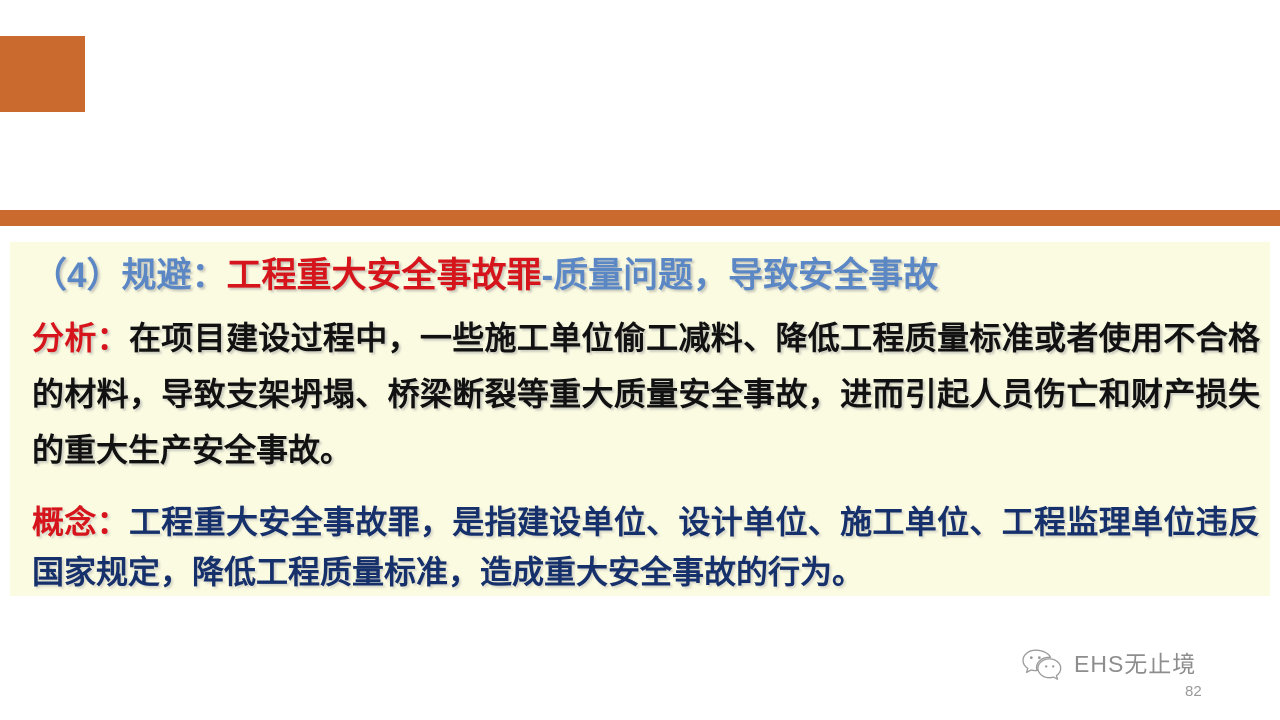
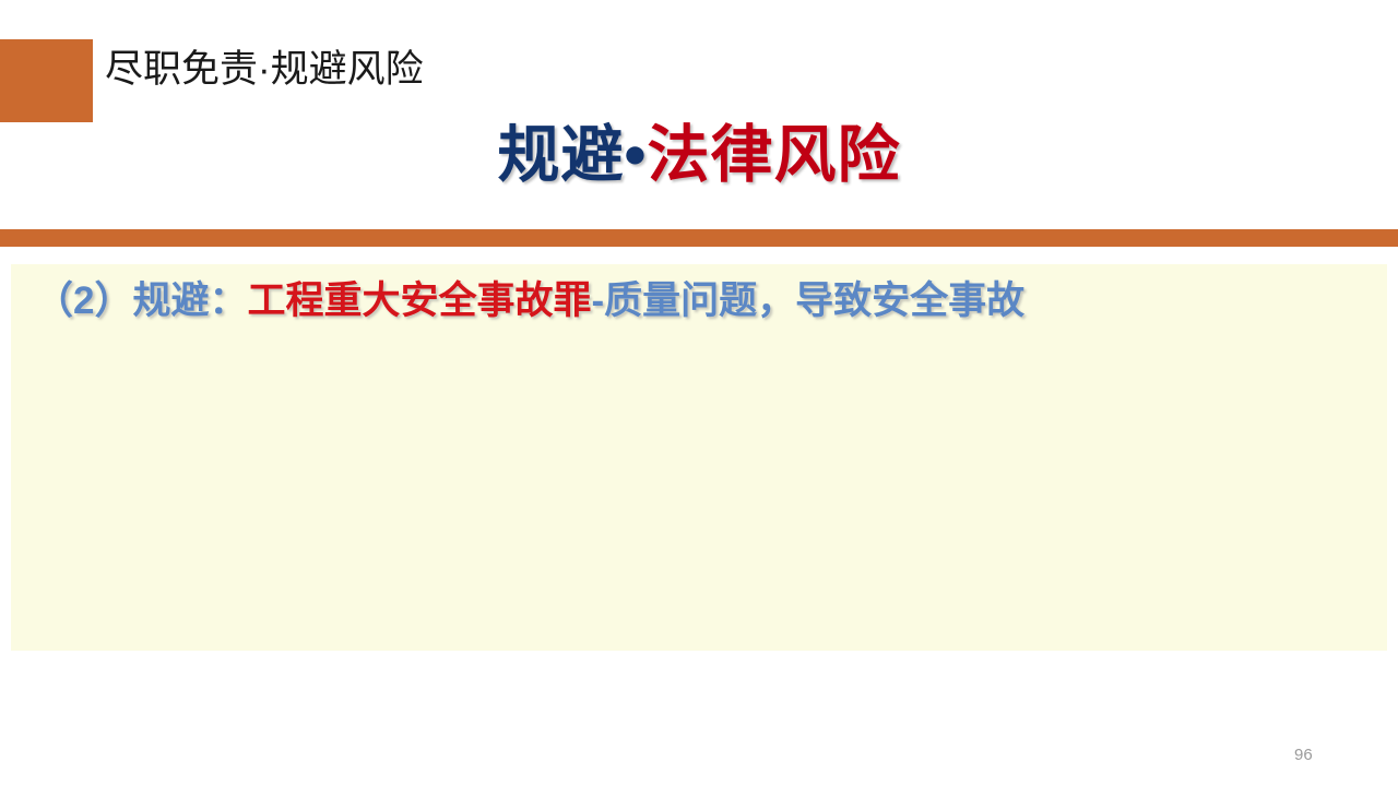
+ 尽职免责·规避风险
+ 规避•法律风险
- （4）规避：工程重大安全事故罪-质量问题，导致安全事故
+ （2）规避：工程重大安全事故罪-质量问题，导致安全事故
- 分析：在项目建设过程中，一些施工单位偷工减料、降低工程质量标准或者使用不合格的材料，导致支架坍塌、桥梁断裂等重大质量安全事故，进而引起人员伤亡和财产损失的重大生产安全事故。
- 概念：工程重大安全事故罪，是指建设单位、设计单位、施工单位、工程监理单位违反国家规定，降低工程质量标准，造成重大安全事故的行为。
- EHS无止境
- 82
+ 96
